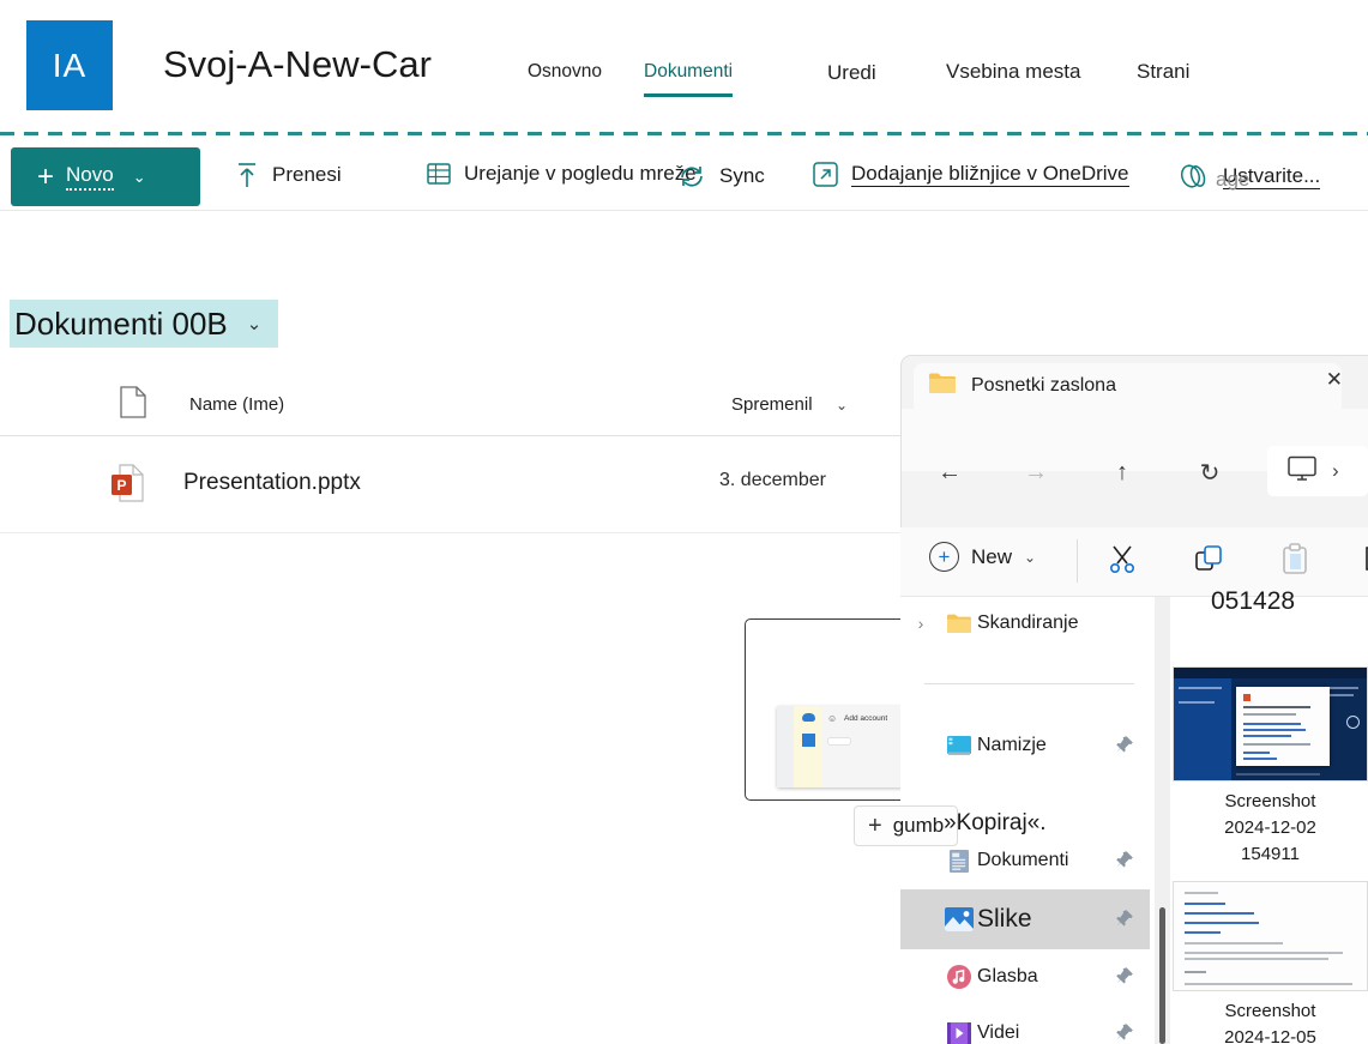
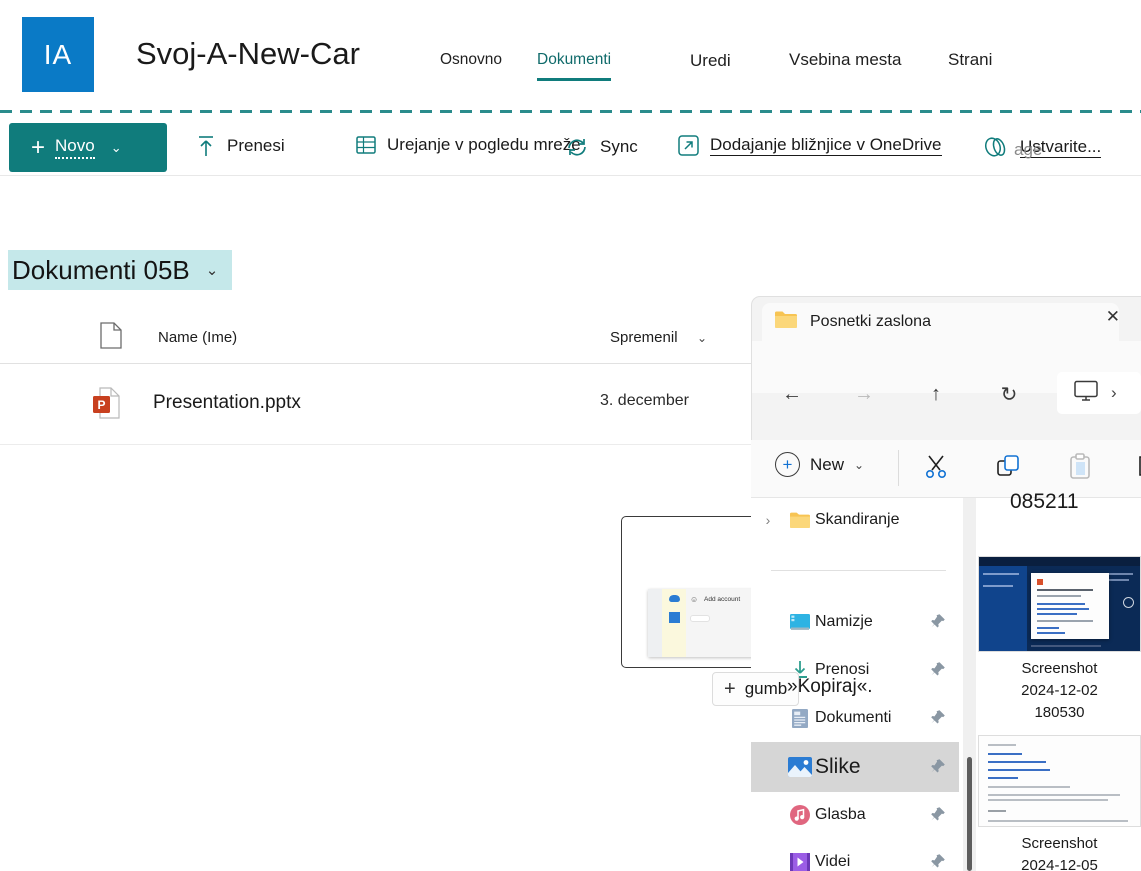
  IA
  Svoj-A-New-Car
  Osnovno
  Dokumenti
  Uredi
  Vsebina mesta
  Strani
  +
  Novo
  ⌄
  Prenesi
  Urejanje v pogledu mreže
  Sync
  Dodajanje bližnjice v OneDrive
  Ustvarite...
  age
- Dokumenti 00B
+ Dokumenti 05B
  ⌄
  Name (Ime)
  Spremenil
  ⌄
  P
  Presentation.pptx
  3. december
  ☺
  +
  gumb
  »Kopiraj«.
  Posnetki zaslona
  ✕
  ←
  →
  ↑
  ↻
  ›
  +
  New
  ⌄
  ›
  Skandiranje
  Namizje
+ Prenosi
  Dokumenti
  Slike
  Glasba
  Videi
  Screenshot
  2024-12-02
- 154911
+ 180530
  Screenshot
  2024-12-05
- 051428
+ 085211
